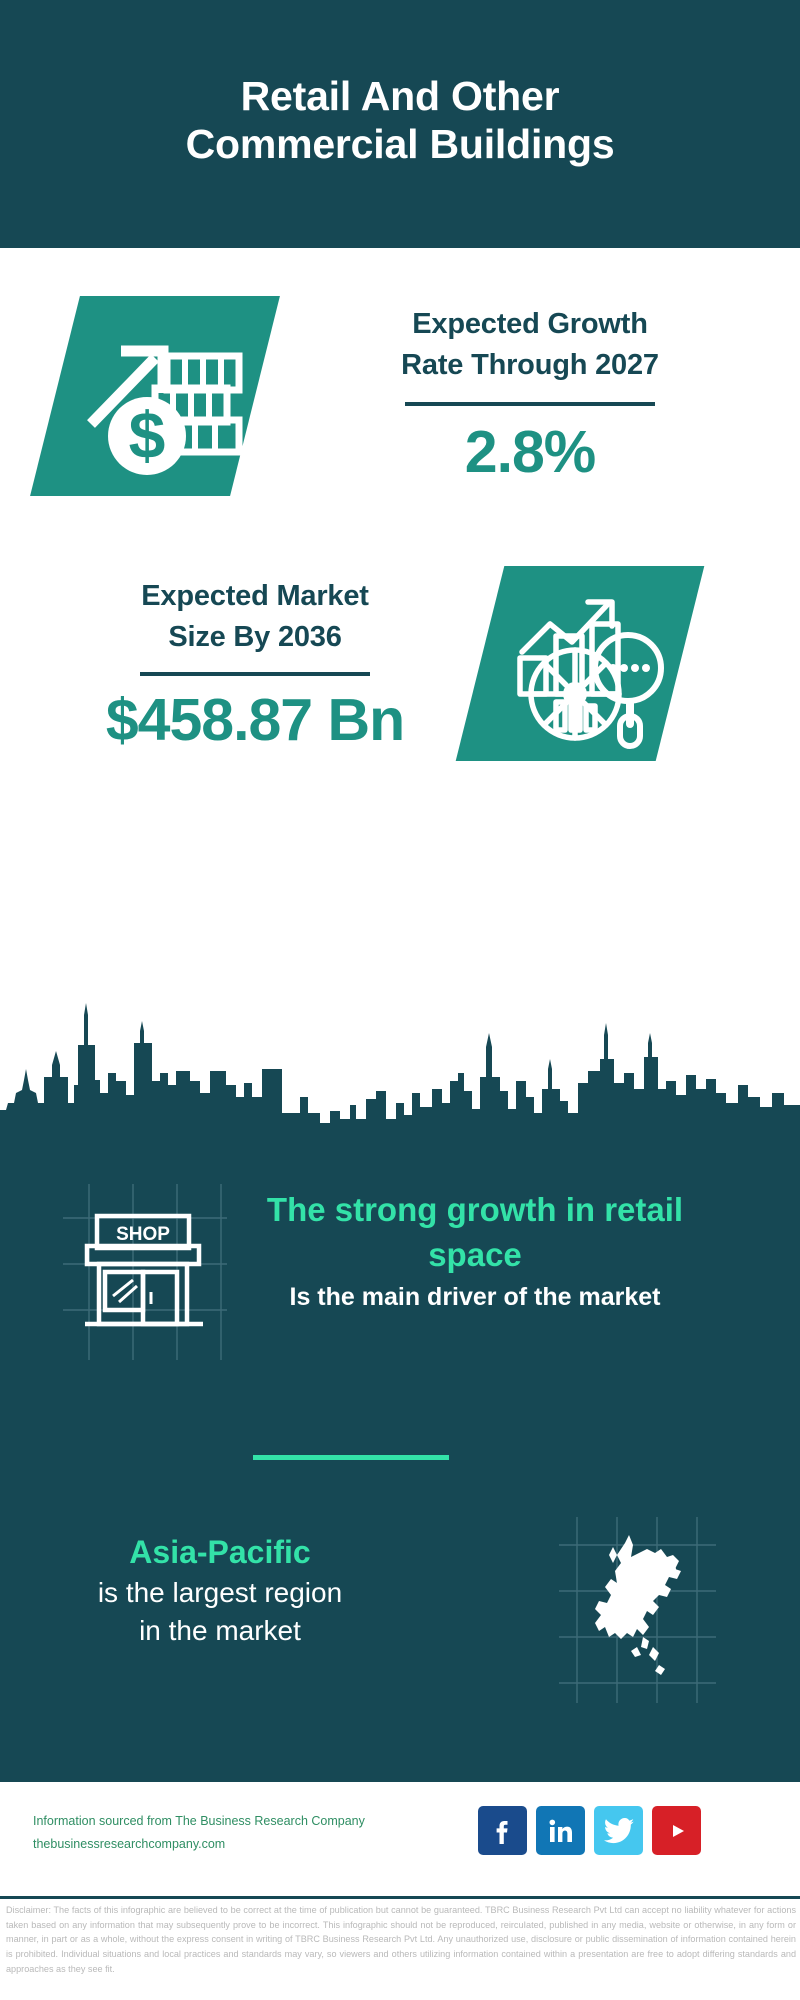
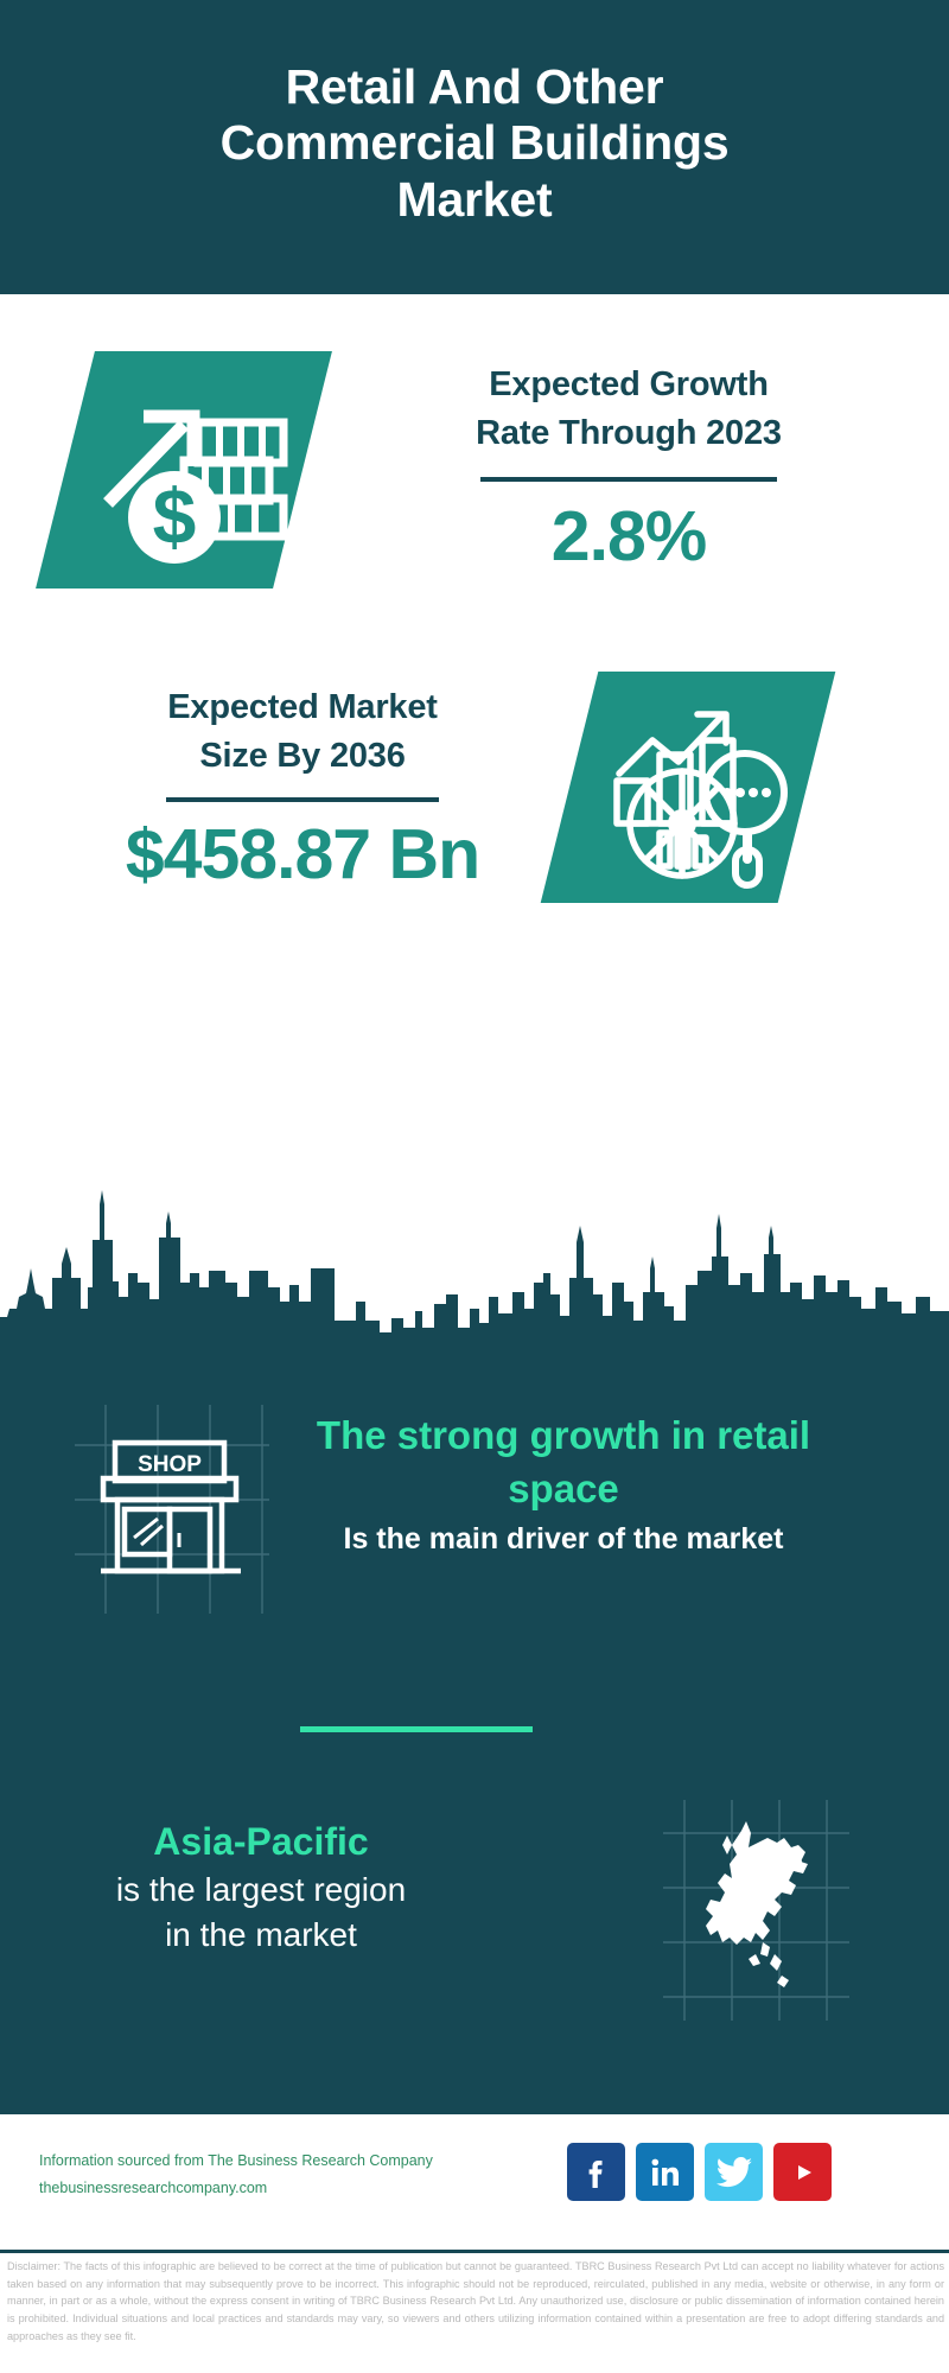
  Retail And Other
  Commercial Buildings
+ Market
  Expected Growth
- Rate Through 2027
+ Rate Through 2023
  2.8%
  Expected Market
  Size By 2036
  $458.87 Bn
  SHOP
  The strong growth in retail space
  Is the main driver of the market
  Asia-Pacific
  is the largest region
  in the market
  Information sourced from The Business Research Company
  thebusinessresearchcompany.com
  Disclaimer: The facts of this infographic are believed to be correct at the time of publication but cannot be guaranteed. TBRC Business Research Pvt Ltd can accept no liability whatever for actions taken based on any information that may subsequently prove to be incorrect. This infographic should not be reproduced, reircuIated, published in any media, website or otherwise, in any form or manner, in part or as a whole, without the express consent in writing of TBRC Business Research Pvt Ltd. Any unauthorized use, disclosure or public dissemination of information contained herein is prohibited. Individual situations and local practices and standards may vary, so viewers and others utilizing information contained within a presentation are free to adopt differing standards and approaches as they see fit.
